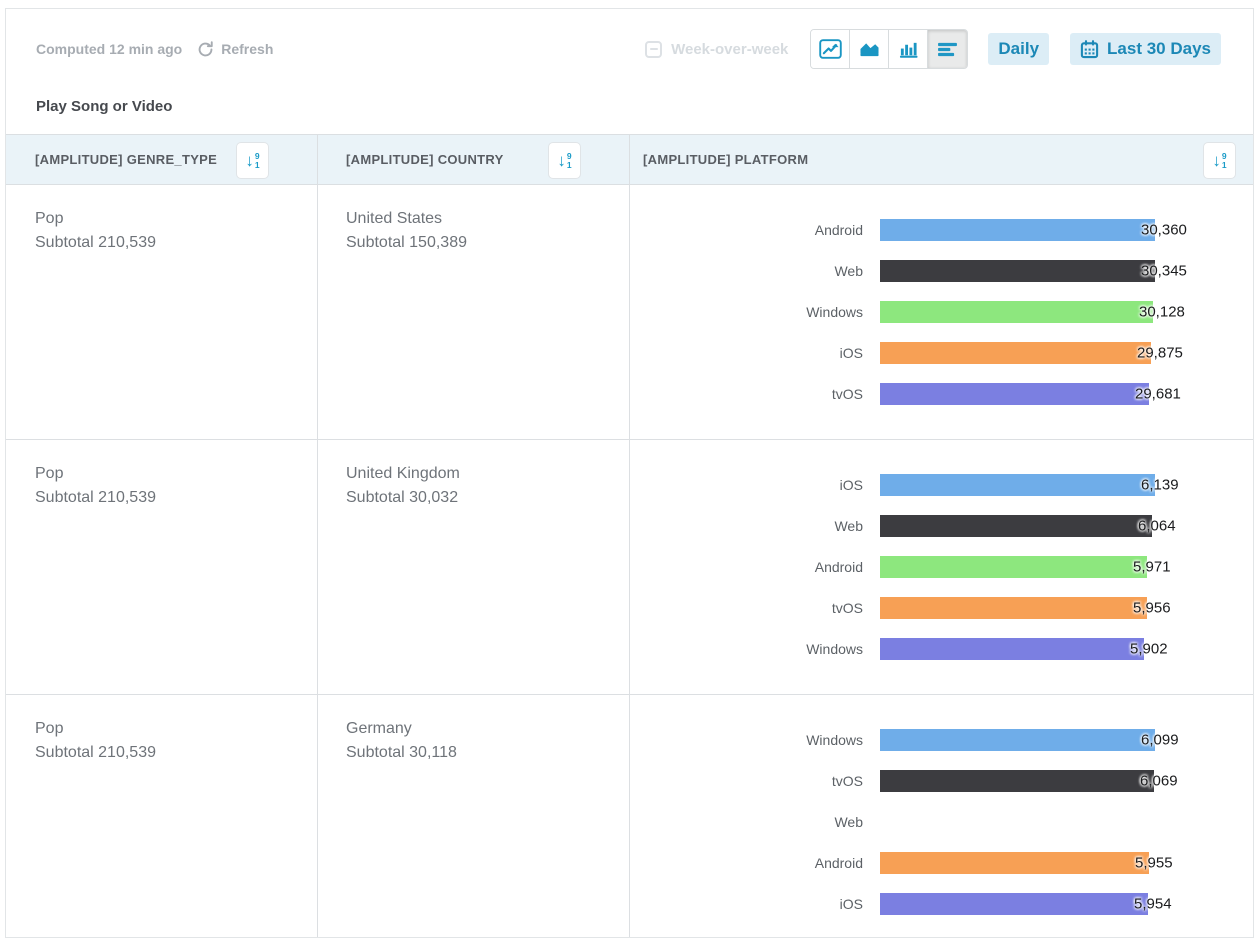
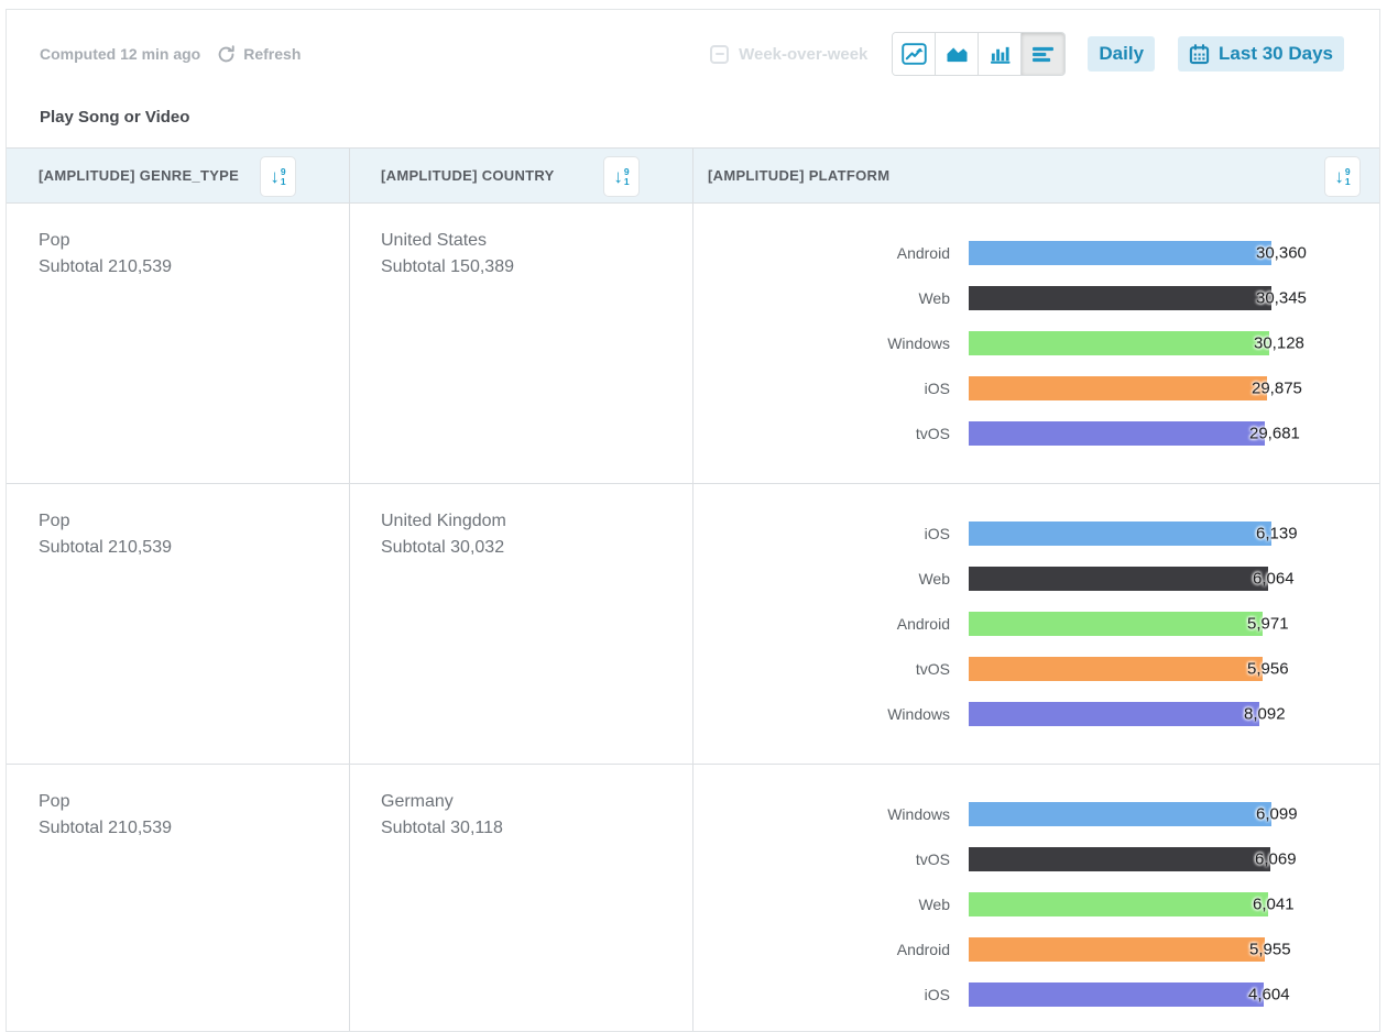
  Computed 12 min ago
  Refresh
  Week-over-week
  Daily
  Last 30 Days
  Play Song or Video
  [AMPLITUDE] GENRE_TYPE
  ↓
  9
  1
  [AMPLITUDE] COUNTRY
  ↓
  9
  1
  [AMPLITUDE] PLATFORM
  ↓
  9
  1
  Pop
  Subtotal 210,539
  United States
  Subtotal 150,389
  Android
  30,360
  Web
  30,345
  Windows
  30,128
  iOS
  29,875
  tvOS
  29,681
  Pop
  Subtotal 210,539
  United Kingdom
  Subtotal 30,032
  iOS
  6,139
  Web
  6,064
  Android
  5,971
  tvOS
  5,956
  Windows
- 5,902
+ 8,092
  Pop
  Subtotal 210,539
  Germany
  Subtotal 30,118
  Windows
  6,099
  tvOS
  6,069
  Web
+ 6,041
  Android
  5,955
  iOS
- 5,954
+ 4,604
